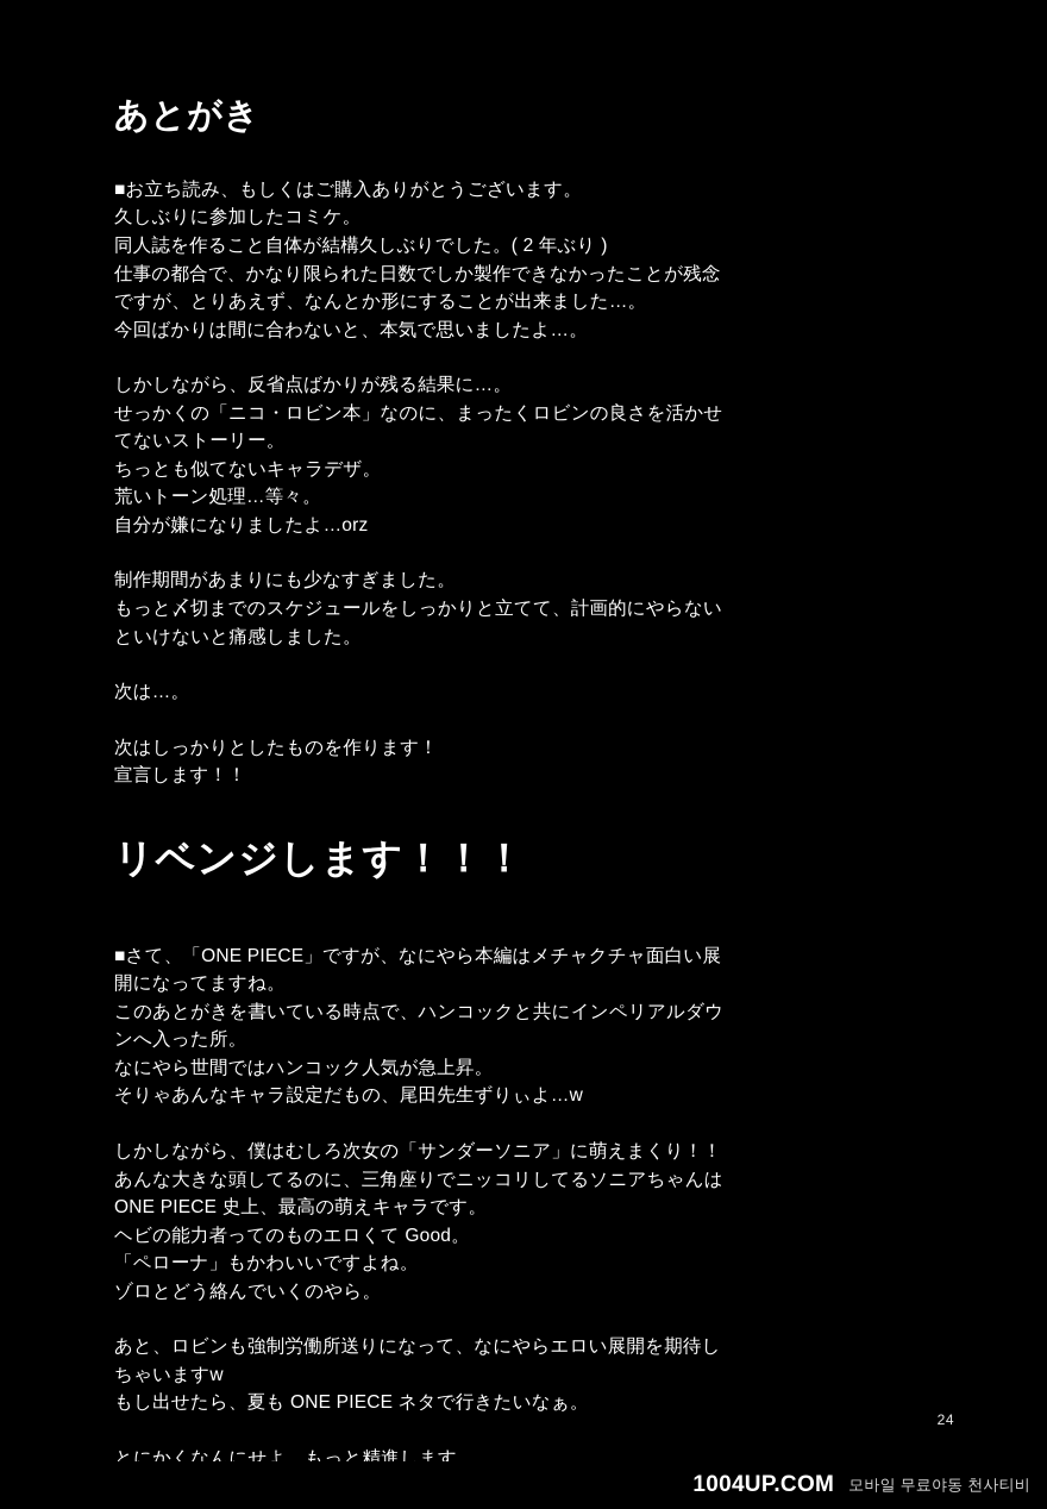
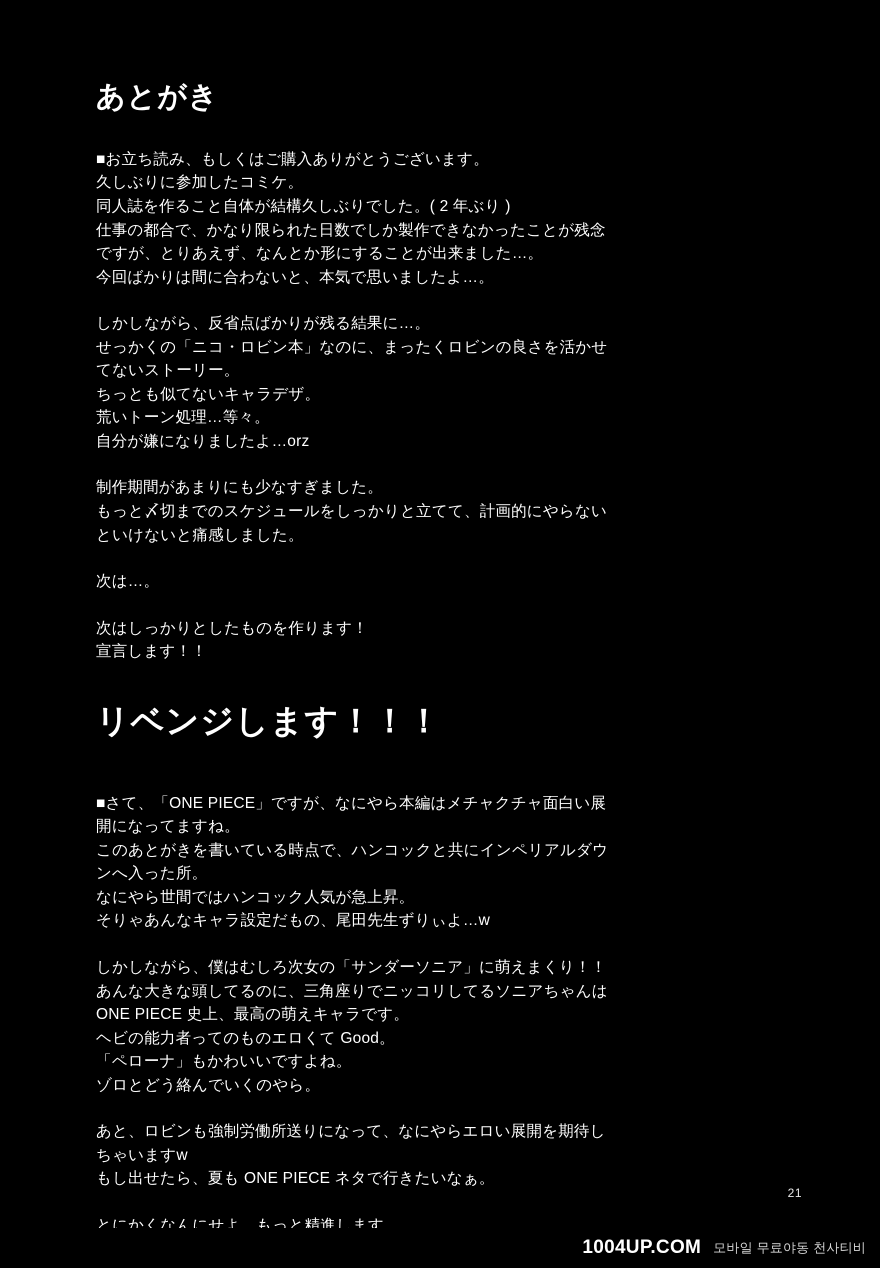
  あとがき
  ■お立ち読み、もしくはご購入ありがとうございます。
  久しぶりに参加したコミケ。
  同人誌を作ること自体が結構久しぶりでした。( 2 年ぶり )
  仕事の都合で、かなり限られた日数でしか製作できなかったことが残念
  ですが、とりあえず、なんとか形にすることが出来ました…。
  今回ばかりは間に合わないと、本気で思いましたよ…。
  しかしながら、反省点ばかりが残る結果に…。
  せっかくの「ニコ・ロビン本」なのに、まったくロビンの良さを活かせ
  てないストーリー。
  ちっとも似てないキャラデザ。
  荒いトーン処理…等々。
  自分が嫌になりましたよ…orz
  制作期間があまりにも少なすぎました。
  もっと〆切までのスケジュールをしっかりと立てて、計画的にやらない
  といけないと痛感しました。
  次は…。
  次はしっかりとしたものを作ります！
  宣言します！！
  リベンジします！！！
  ■さて、「ONE PIECE」ですが、なにやら本編はメチャクチャ面白い展
  開になってますね。
  このあとがきを書いている時点で、ハンコックと共にインペリアルダウ
  ンへ入った所。
  なにやら世間ではハンコック人気が急上昇。
  そりゃあんなキャラ設定だもの、尾田先生ずりぃよ…w
  しかしながら、僕はむしろ次女の「サンダーソニア」に萌えまくり！！
  あんな大きな頭してるのに、三角座りでニッコリしてるソニアちゃんは
  ONE PIECE 史上、最高の萌えキャラです。
  ヘビの能力者ってのものエロくて Good。
  「ペローナ」もかわいいですよね。
  ゾロとどう絡んでいくのやら。
  あと、ロビンも強制労働所送りになって、なにやらエロい展開を期待し
  ちゃいますw
  もし出せたら、夏も ONE PIECE ネタで行きたいなぁ。
  とにかくなんにせよ、もっと精進します。
- 24
+ 21
  1004UP.COM
  모바일 무료야동 천사티비
